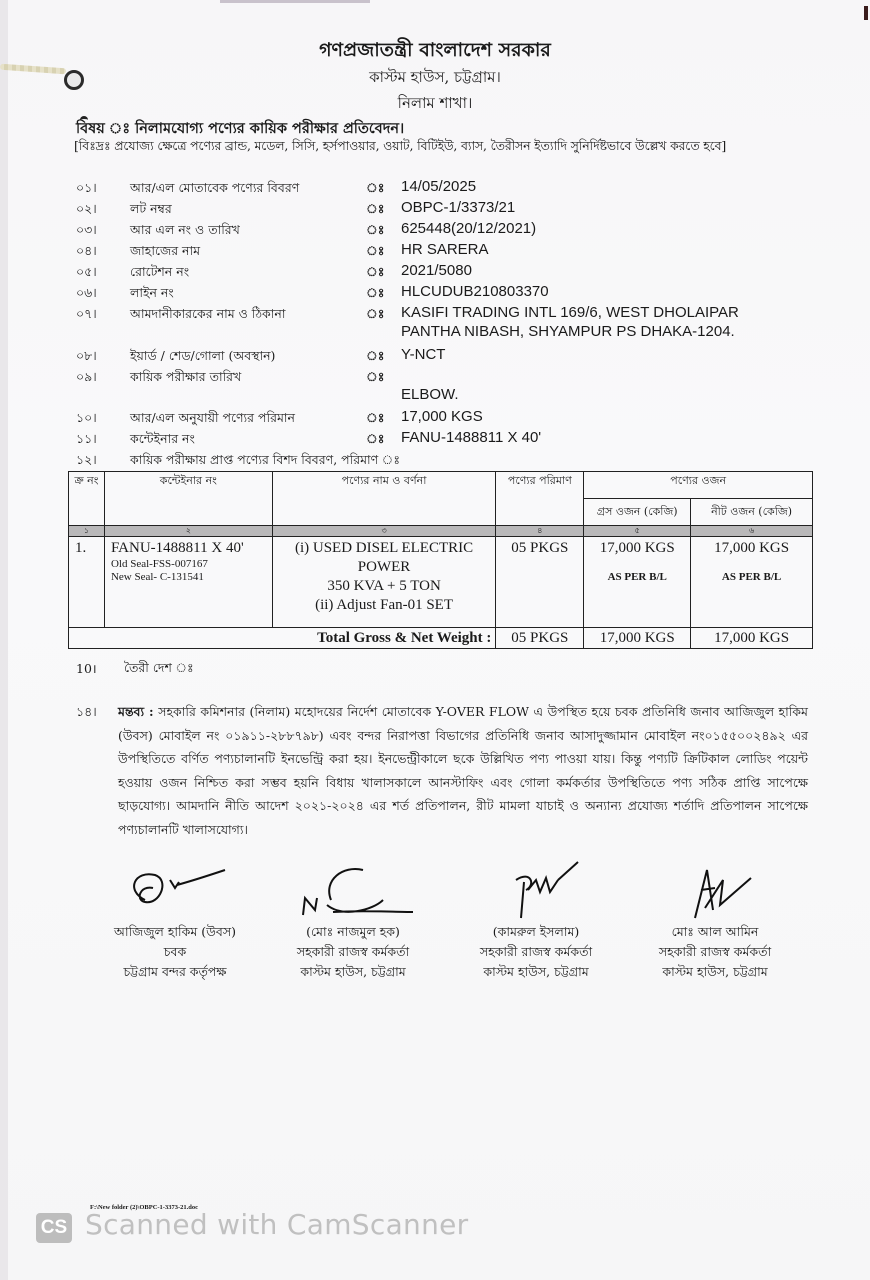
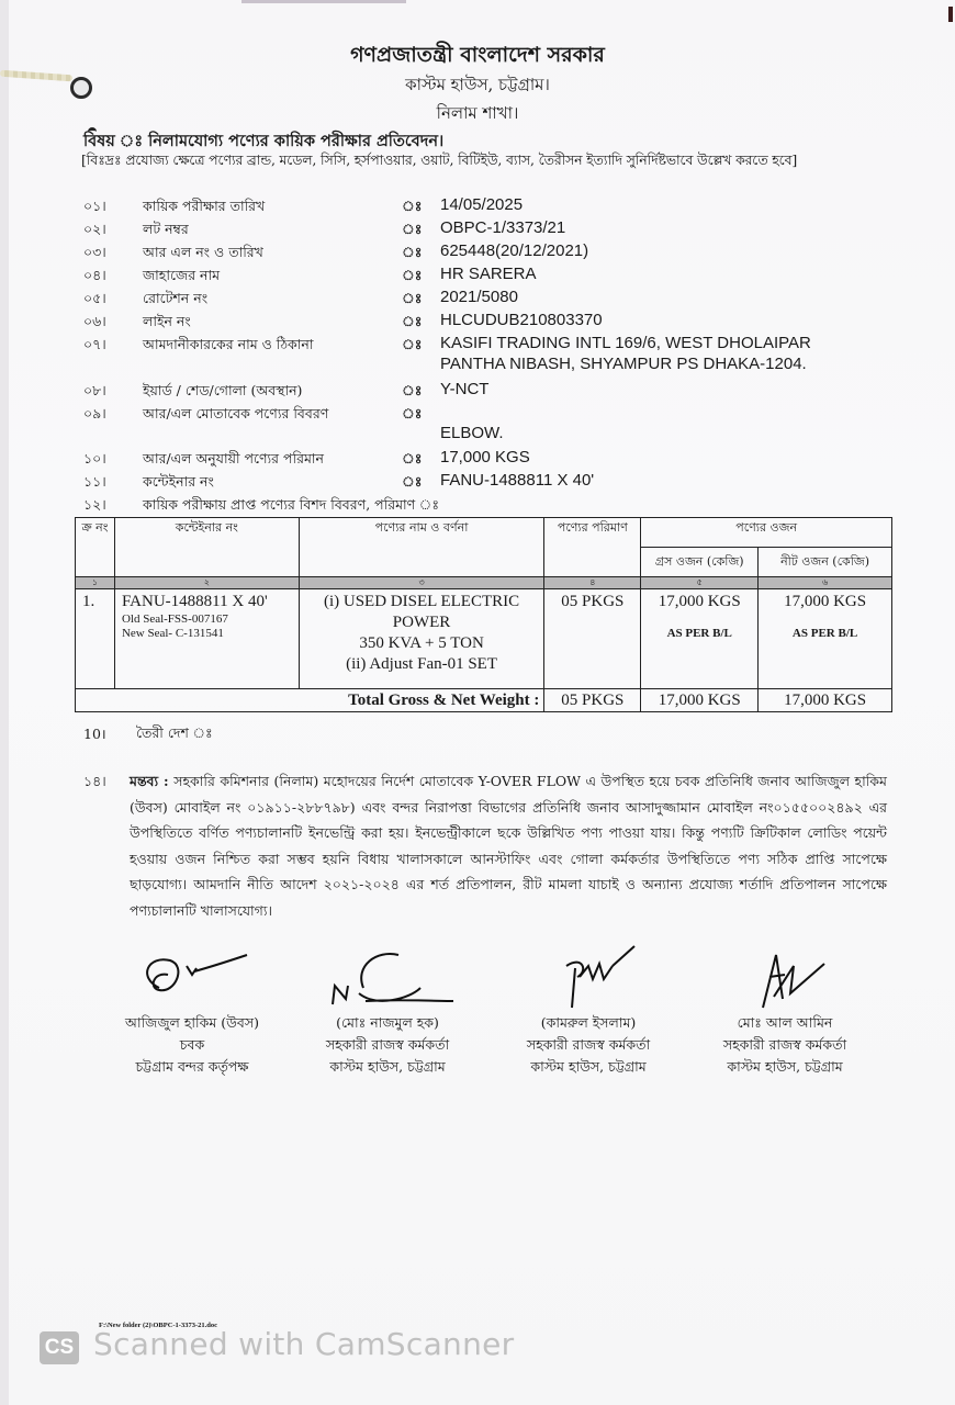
  গণপ্রজাতন্ত্রী বাংলাদেশ সরকার
  কাস্টম হাউস, চট্টগ্রাম।
  নিলাম শাখা।
  বিষয় ঃ নিলামযোগ্য পণ্যের কায়িক পরীক্ষার প্রতিবেদন।
  [বিঃদ্রঃ প্রযোজ্য ক্ষেত্রে পণ্যের ব্রান্ড, মডেল, সিসি, হর্সপাওয়ার, ওয়াট, বিটিইউ, ব্যাস, তৈরীসন ইত্যাদি সুনির্দিষ্টভাবে উল্লেখ করতে হবে]
  ০১।
- আর/এল মোতাবেক পণ্যের বিবরণ
+ কায়িক পরীক্ষার তারিখ
  ঃ
  14/05/2025
  ০২।
  লট নম্বর
  ঃ
  OBPC-1/3373/21
  ০৩।
  আর এল নং ও তারিখ
  ঃ
  625448(20/12/2021)
  ০৪।
  জাহাজের নাম
  ঃ
  HR SARERA
  ০৫।
  রোটেশন নং
  ঃ
  2021/5080
  ০৬।
  লাইন নং
  ঃ
  HLCUDUB210803370
  ০৭।
  আমদানীকারকের নাম ও ঠিকানা
  ঃ
  KASIFI TRADING INTL 169/6, WEST DHOLAIPAR
  PANTHA NIBASH, SHYAMPUR PS DHAKA-1204.
  ০৮।
  ইয়ার্ড / শেড/গোলা (অবস্থান)
  ঃ
  Y-NCT
  ০৯।
- কায়িক পরীক্ষার তারিখ
+ আর/এল মোতাবেক পণ্যের বিবরণ
  ঃ
  ELBOW.
  ১০।
  আর/এল অনুযায়ী পণ্যের পরিমান
  ঃ
  17,000 KGS
  ১১।
  কন্টেইনার নং
  ঃ
  FANU-1488811 X 40'
  ১২।
  কায়িক পরীক্ষায় প্রাপ্ত পণ্যের বিশদ বিবরণ, পরিমাণ ঃ
  ক্র নং	কন্টেইনার নং	পণ্যের নাম ও বর্ণনা	পণ্যের পরিমাণ	পণ্যের ওজন
  গ্রস ওজন (কেজি)	নীট ওজন (কেজি)
  ১	২	৩	৪	৫	৬
  1.	FANU-1488811 X 40' Old Seal-FSS-007167 New Seal- C-131541	(i) USED DISEL ELECTRIC POWER 350 KVA + 5 TON (ii) Adjust Fan-01 SET	05 PKGS	17,000 KGS AS PER B/L	17,000 KGS AS PER B/L
  Total Gross & Net Weight :	05 PKGS	17,000 KGS	17,000 KGS
  10।
  তৈরী দেশ ঃ
  ১৪।
  মন্তব্য : সহকারি কমিশনার (নিলাম) মহোদয়ের নির্দেশ মোতাবেক Y-OVER FLOW এ উপস্থিত হয়ে চবক প্রতিনিধি জনাব আজিজুল হাকিম (উবস) মোবাইল নং ০১৯১১-২৮৮৭৯৮) এবং বন্দর নিরাপত্তা বিভাগের প্রতিনিধি জনাব আসাদুজ্জামান মোবাইল নং০১৫৫০০২৪৯২ এর উপস্থিতিতে বর্ণিত পণ্যচালানটি ইনভেন্ট্রি করা হয়। ইনভেন্ট্রীকালে ছকে উল্লিখিত পণ্য পাওয়া যায়। কিন্তু পণ্যটি ক্রিটিকাল লোডিং পয়েন্ট হওয়ায় ওজন নিশ্চিত করা সম্ভব হয়নি বিধায় খালাসকালে আনস্টাফিং এবং গোলা কর্মকর্তার উপস্থিতিতে পণ্য সঠিক প্রাপ্তি সাপেক্ষে ছাড়যোগ্য। আমদানি নীতি আদেশ ২০২১-২০২৪ এর শর্ত প্রতিপালন, রীট মামলা যাচাই ও অন্যান্য প্রযোজ্য শর্তাদি প্রতিপালন সাপেক্ষে পণ্যচালানটি খালাসযোগ্য।
  আজিজুল হাকিম (উবস)
  চবক
  চট্টগ্রাম বন্দর কর্তৃপক্ষ
  (মোঃ নাজমুল হক)
  সহকারী রাজস্ব কর্মকর্তা
  কাস্টম হাউস, চট্টগ্রাম
  (কামরুল ইসলাম)
  সহকারী রাজস্ব কর্মকর্তা
  কাস্টম হাউস, চট্টগ্রাম
  মোঃ আল আমিন
  সহকারী রাজস্ব কর্মকর্তা
  কাস্টম হাউস, চট্টগ্রাম
  CS
  Scanned with CamScanner
